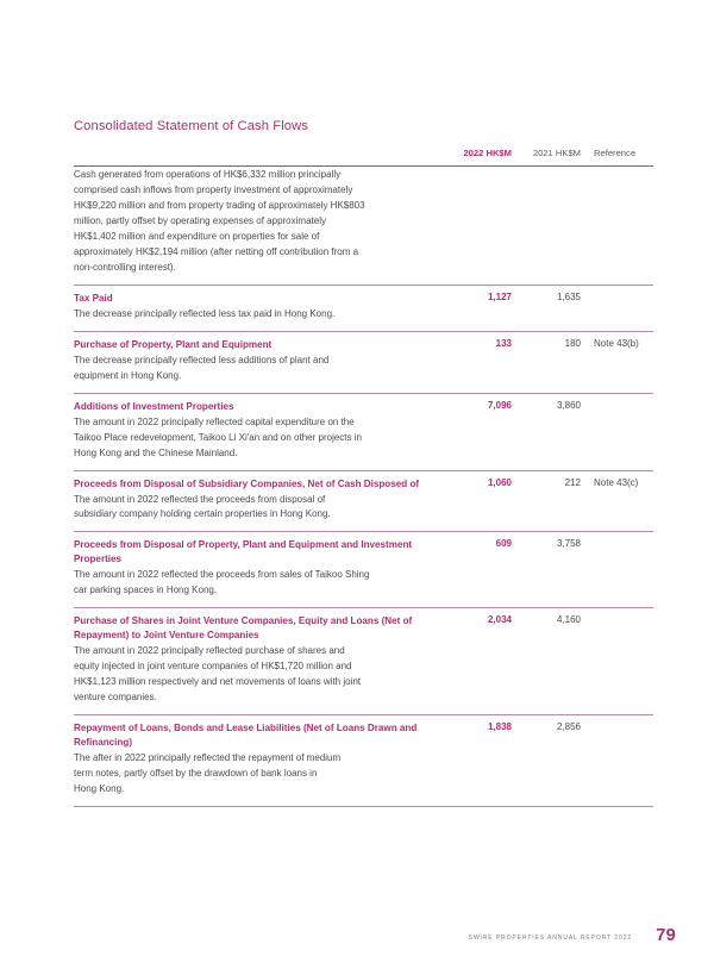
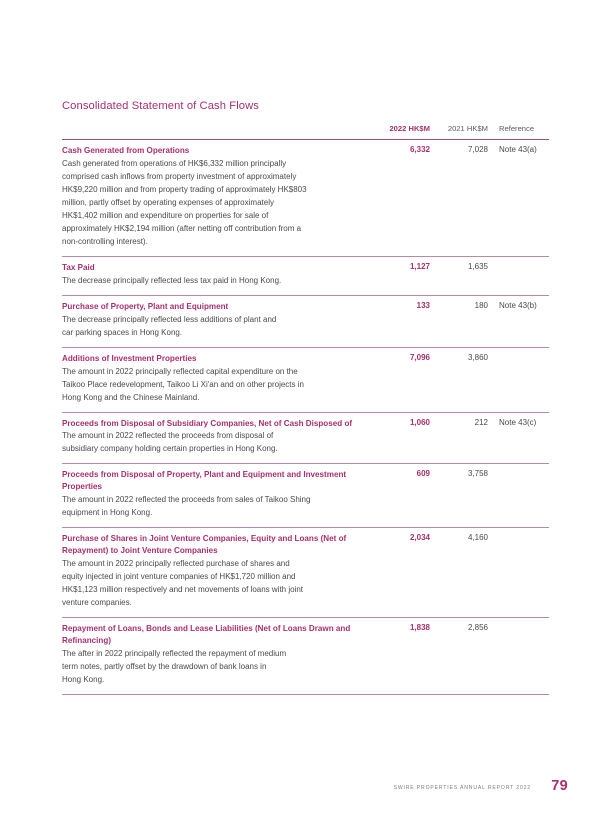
  Consolidated Statement of Cash Flows
  	2022 HK$M	2021 HK$M	Reference
+ Cash Generated from Operations	6,332	7,028	Note 43(a)
  Cash generated from operations of HK$6,332 million principallycomprised cash inflows from property investment of approximatelyHK$9,220 million and from property trading of approximately HK$803million, partly offset by operating expenses of approximatelyHK$1,402 million and expenditure on properties for sale ofapproximately HK$2,194 million (after netting off contribution from anon-controlling interest).
  Tax Paid	1,127	1,635
  The decrease principally reflected less tax paid in Hong Kong.
  Purchase of Property, Plant and Equipment	133	180	Note 43(b)
- The decrease principally reflected less additions of plant andequipment in Hong Kong.
+ The decrease principally reflected less additions of plant andcar parking spaces in Hong Kong.
  Additions of Investment Properties	7,096	3,860
  The amount in 2022 principally reflected capital expenditure on theTaikoo Place redevelopment, Taikoo Li Xi'an and on other projects inHong Kong and the Chinese Mainland.
  Proceeds from Disposal of Subsidiary Companies, Net of Cash Disposed of	1,060	212	Note 43(c)
  The amount in 2022 reflected the proceeds from disposal ofsubsidiary company holding certain properties in Hong Kong.
  Proceeds from Disposal of Property, Plant and Equipment and Investment Properties	609	3,758
- The amount in 2022 reflected the proceeds from sales of Taikoo Shingcar parking spaces in Hong Kong.
+ The amount in 2022 reflected the proceeds from sales of Taikoo Shingequipment in Hong Kong.
  Purchase of Shares in Joint Venture Companies, Equity and Loans (Net of Repayment) to Joint Venture Companies	2,034	4,160
  The amount in 2022 principally reflected purchase of shares andequity injected in joint venture companies of HK$1,720 million andHK$1,123 million respectively and net movements of loans with jointventure companies.
  Repayment of Loans, Bonds and Lease Liabilities (Net of Loans Drawn and Refinancing)	1,838	2,856
  The after in 2022 principally reflected the repayment of mediumterm notes, partly offset by the drawdown of bank loans inHong Kong.
  79
